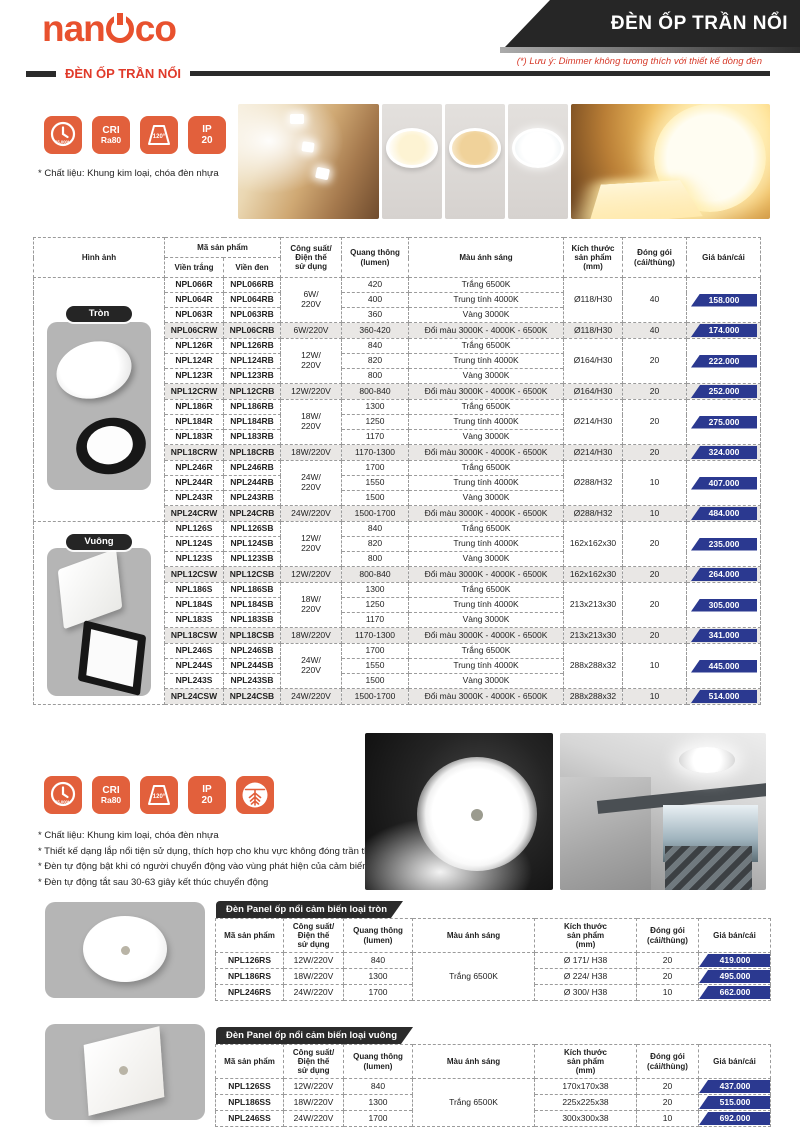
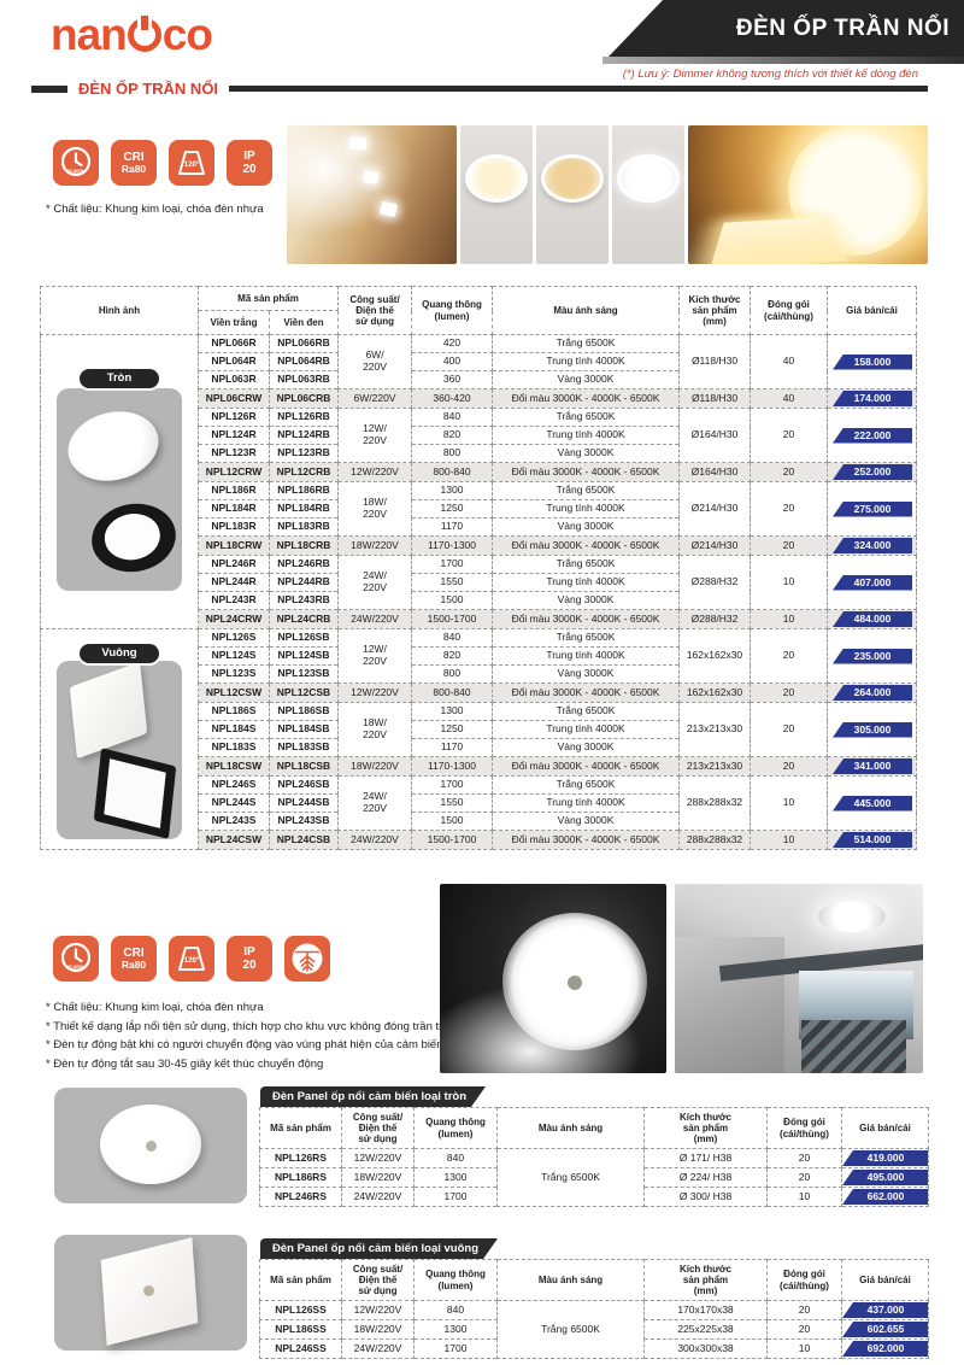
  nan
  co
  ĐÈN ỐP TRẦN NỔI
  (*) Lưu ý: Dimmer không tương thích với thiết kế dòng đèn
  ĐÈN ỐP TRẦN NỔI
  CRI
  Ra80
  IP
  20
  * Chất liệu: Khung kim loại, chóa đèn nhựa
  Hình ảnh	Mã sản phẩm	Công suất/ Điện thế sử dụng	Quang thông (lumen)	Màu ánh sáng	Kích thước sản phẩm (mm)	Đóng gói (cái/thùng)	Giá bán/cái
  Viền trắng	Viền đen
  Tròn	NPL066R	NPL066RB	6W/ 220V	420	Trắng 6500K	Ø118/H30	40	158.000
  NPL064R	NPL064RB	400	Trung tính 4000K
  NPL063R	NPL063RB	360	Vàng 3000K
  NPL06CRW	NPL06CRB	6W/220V	360-420	Đổi màu 3000K - 4000K - 6500K	Ø118/H30	40	174.000
  NPL126R	NPL126RB	12W/ 220V	840	Trắng 6500K	Ø164/H30	20	222.000
  NPL124R	NPL124RB	820	Trung tính 4000K
  NPL123R	NPL123RB	800	Vàng 3000K
  NPL12CRW	NPL12CRB	12W/220V	800-840	Đổi màu 3000K - 4000K - 6500K	Ø164/H30	20	252.000
  NPL186R	NPL186RB	18W/ 220V	1300	Trắng 6500K	Ø214/H30	20	275.000
  NPL184R	NPL184RB	1250	Trung tính 4000K
  NPL183R	NPL183RB	1170	Vàng 3000K
  NPL18CRW	NPL18CRB	18W/220V	1170-1300	Đổi màu 3000K - 4000K - 6500K	Ø214/H30	20	324.000
  NPL246R	NPL246RB	24W/ 220V	1700	Trắng 6500K	Ø288/H32	10	407.000
  NPL244R	NPL244RB	1550	Trung tính 4000K
  NPL243R	NPL243RB	1500	Vàng 3000K
  NPL24CRW	NPL24CRB	24W/220V	1500-1700	Đổi màu 3000K - 4000K - 6500K	Ø288/H32	10	484.000
  Vuông	NPL126S	NPL126SB	12W/ 220V	840	Trắng 6500K	162x162x30	20	235.000
  NPL124S	NPL124SB	820	Trung tính 4000K
  NPL123S	NPL123SB	800	Vàng 3000K
  NPL12CSW	NPL12CSB	12W/220V	800-840	Đổi màu 3000K - 4000K - 6500K	162x162x30	20	264.000
  NPL186S	NPL186SB	18W/ 220V	1300	Trắng 6500K	213x213x30	20	305.000
  NPL184S	NPL184SB	1250	Trung tính 4000K
  NPL183S	NPL183SB	1170	Vàng 3000K
  NPL18CSW	NPL18CSB	18W/220V	1170-1300	Đổi màu 3000K - 4000K - 6500K	213x213x30	20	341.000
  NPL246S	NPL246SB	24W/ 220V	1700	Trắng 6500K	288x288x32	10	445.000
  NPL244S	NPL244SB	1550	Trung tính 4000K
  NPL243S	NPL243SB	1500	Vàng 3000K
  NPL24CSW	NPL24CSB	24W/220V	1500-1700	Đổi màu 3000K - 4000K - 6500K	288x288x32	10	514.000
  CRI
  Ra80
  IP
  20
  * Chất liệu: Khung kim loại, chóa đèn nhựa
  * Thiết kế dạng lắp nổi tiện sử dụng, thích hợp cho khu vực không đóng trần t
  * Đèn tự động bật khi có người chuyển động vào vùng phát hiện của cảm biế
- * Đèn tự động tắt sau 30-63 giây kết thúc chuyển động
+ * Đèn tự động tắt sau 30-45 giây kết thúc chuyển động
  Đèn Panel ốp nổi cảm biến loại tròn
  Mã sản phẩm	Công suất/ Điện thế sử dụng	Quang thông (lumen)	Màu ánh sáng	Kích thước sản phẩm (mm)	Đóng gói (cái/thùng)	Giá bán/cái
  NPL126RS	12W/220V	840	Trắng 6500K	Ø 171/ H38	20	419.000
  NPL186RS	18W/220V	1300	Ø 224/ H38	20	495.000
  NPL246RS	24W/220V	1700	Ø 300/ H38	10	662.000
  Đèn Panel ốp nổi cảm biến loại vuông
  Mã sản phẩm	Công suất/ Điện thế sử dụng	Quang thông (lumen)	Màu ánh sáng	Kích thước sản phẩm (mm)	Đóng gói (cái/thùng)	Giá bán/cái
  NPL126SS	12W/220V	840	Trắng 6500K	170x170x38	20	437.000
- NPL186SS	18W/220V	1300	225x225x38	20	515.000
+ NPL186SS	18W/220V	1300	225x225x38	20	602.655
  NPL246SS	24W/220V	1700	300x300x38	10	692.000
